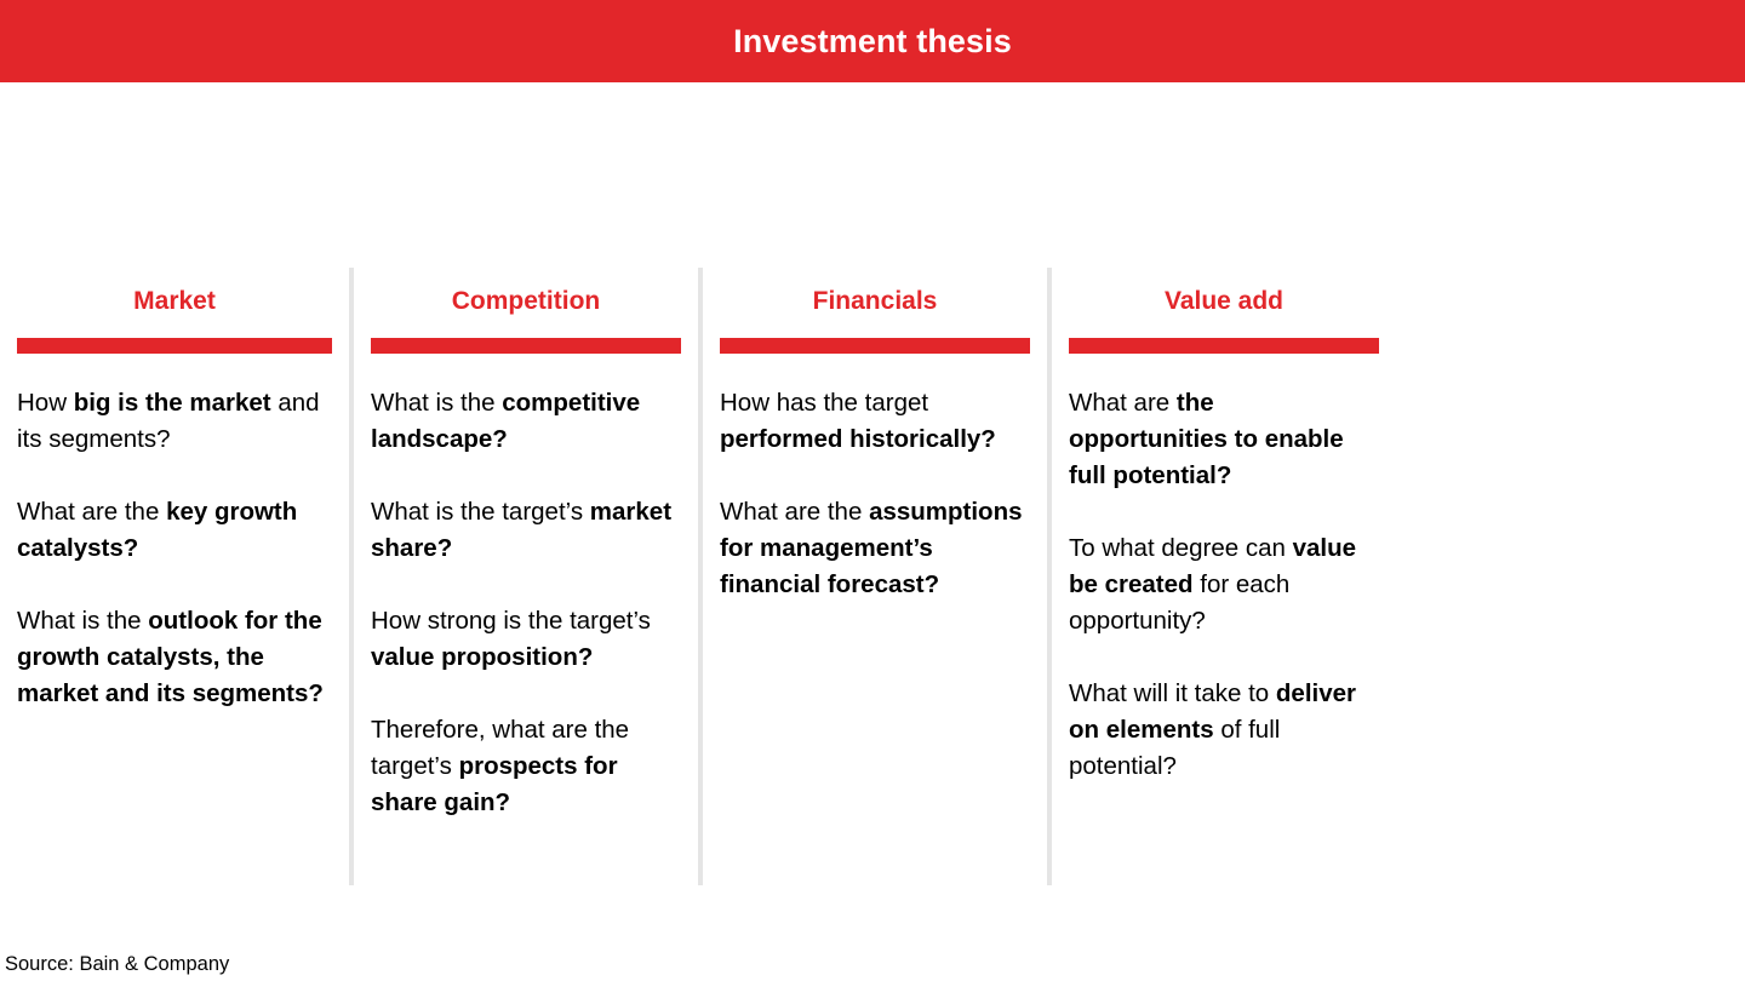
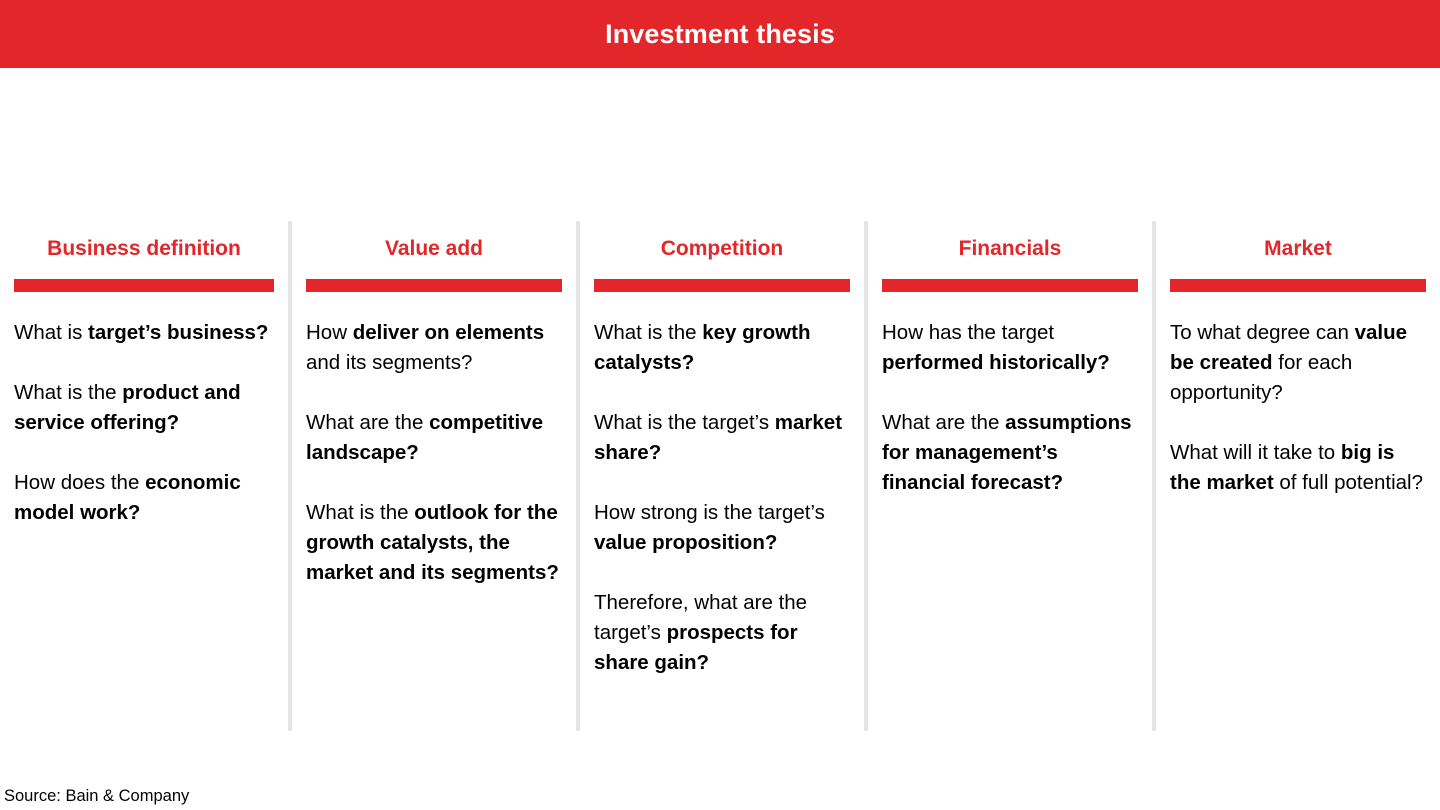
  Investment thesis
+ Business definition
+ What is target’s business?
+ What is the product and service offering?
+ How does the economic model work?
- Market
+ Value add
- How big is the market and its segments?
+ How deliver on elements and its segments?
- What are the key growth catalysts?
+ What are the competitive landscape?
  What is the outlook for the growth catalysts, the market and its segments?
  Competition
- What is the competitive landscape?
+ What is the key growth catalysts?
  What is the target’s market share?
  How strong is the target’s value proposition?
  Therefore, what are the target’s prospects for share gain?
  Financials
  How has the target performed historically?
  What are the assumptions for management’s financial forecast?
- Value add
+ Market
- What are the opportunities to enable full potential?
  To what degree can value be created for each opportunity?
- What will it take to deliver on elements of full potential?
+ What will it take to big is the market of full potential?
  Source: Bain & Company
